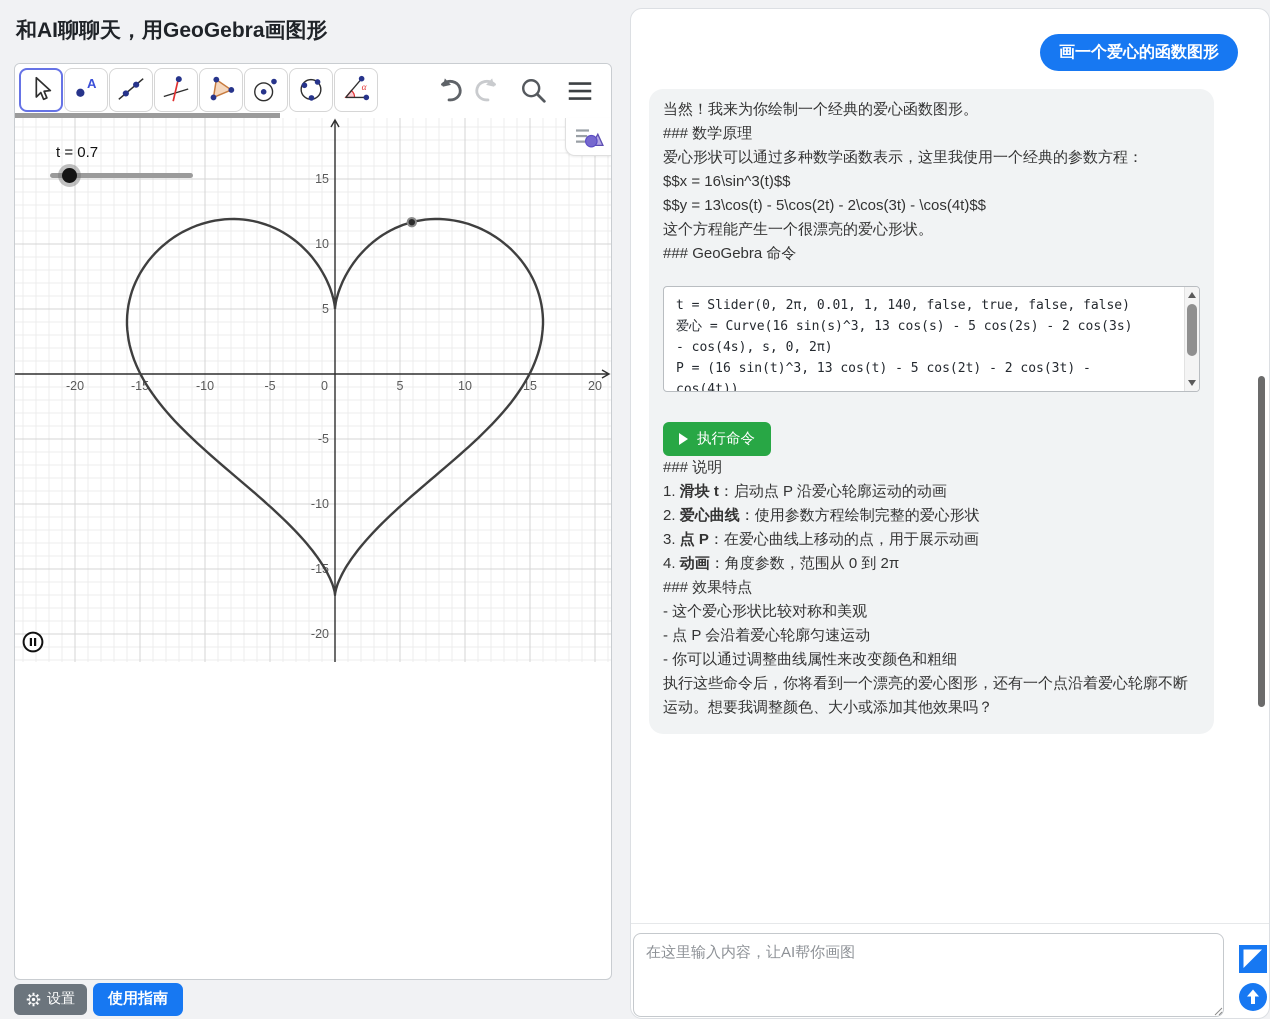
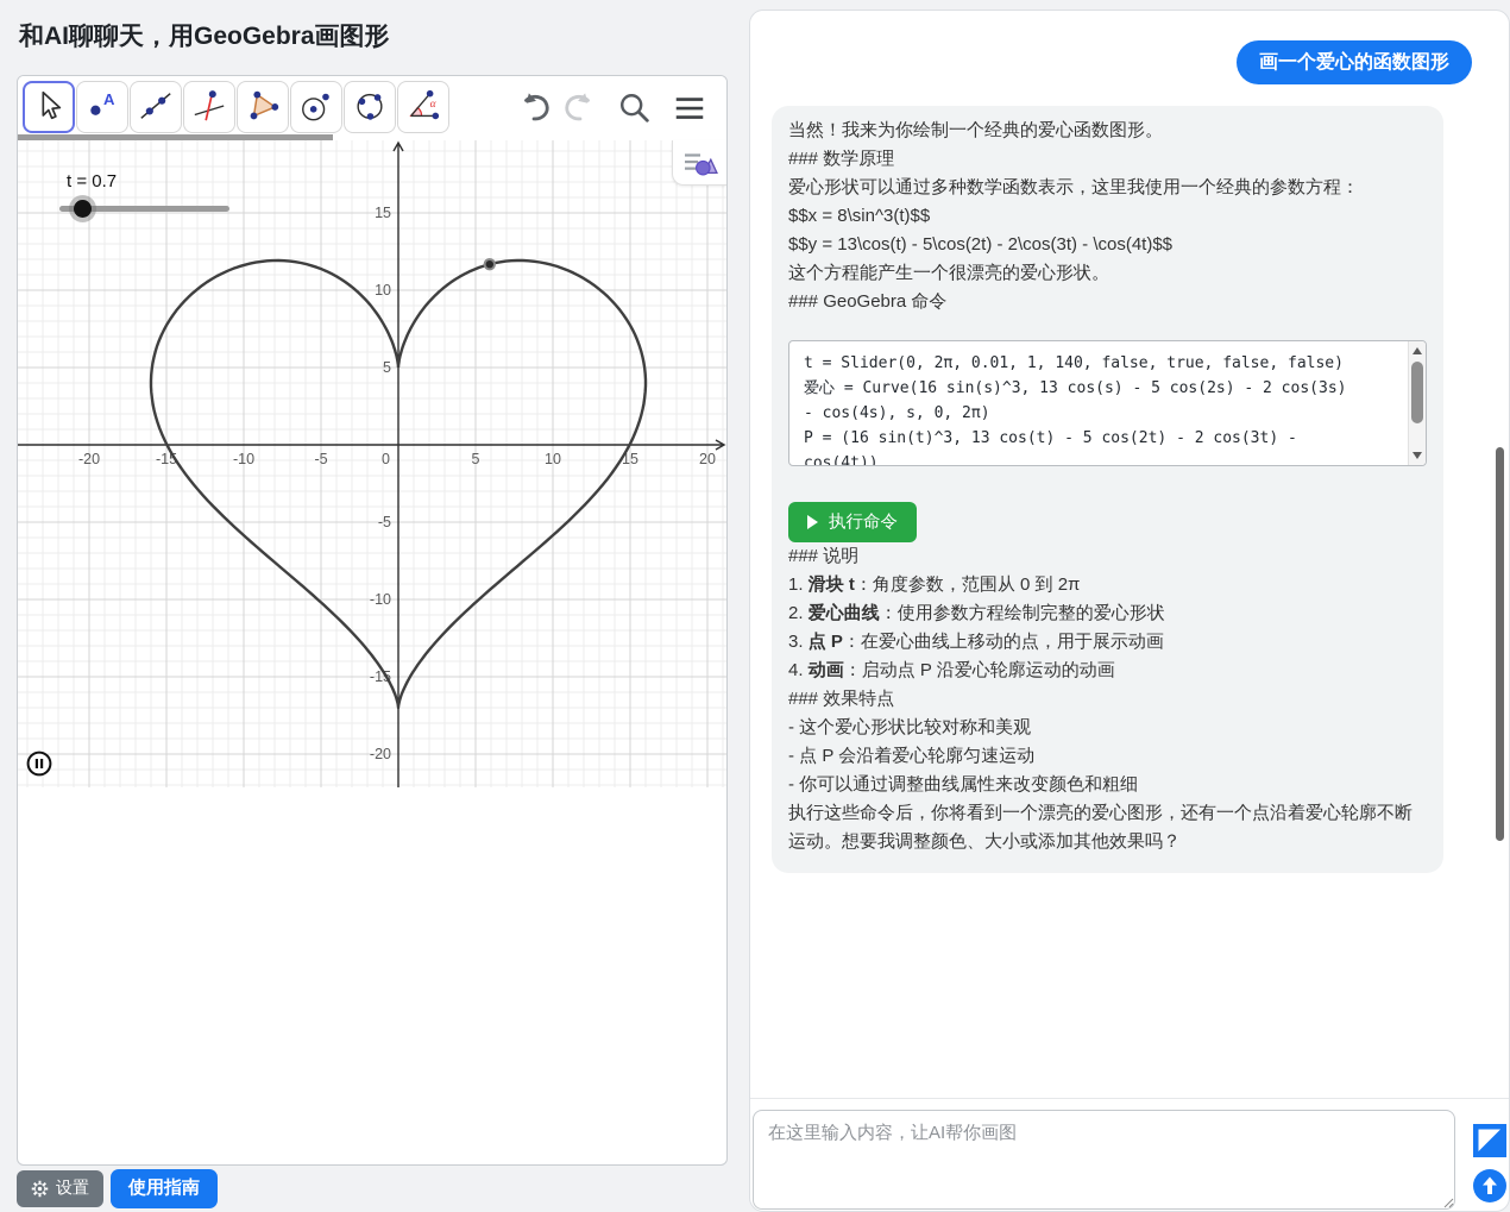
  和AI聊聊天，用GeoGebra画图形
  A
  α
  -20
  -15
  -10
  -5
  0
  5
  10
  15
  20
  15
  10
  5
  -5
  -10
  -20
  t = 0.7
  设置
  使用指南
  画一个爱心的函数图形
  当然！我来为你绘制一个经典的爱心函数图形。
  ### 数学原理
  爱心形状可以通过多种数学函数表示，这里我使用一个经典的参数方程：
- $$x = 16\sin^3(t)$$
+ $$x = 8\sin^3(t)$$
  $$y = 13\cos(t) - 5\cos(2t) - 2\cos(3t) - \cos(4t)$$
  这个方程能产生一个很漂亮的爱心形状。
  ### GeoGebra 命令
  t = Slider(0, 2π, 0.01, 1, 140, false, true, false, false)
  爱心 = Curve(16 sin(s)^3, 13 cos(s) - 5 cos(2s) - 2 cos(3s)
  - cos(4s), s, 0, 2π)
  P = (16 sin(t)^3, 13 cos(t) - 5 cos(2t) - 2 cos(3t) -
  cos(4t))
  执行命令
  ### 说明
- 1. 滑块 t：启动点 P 沿爱心轮廓运动的动画
+ 1. 滑块 t：角度参数，范围从 0 到 2π
  2. 爱心曲线：使用参数方程绘制完整的爱心形状
  3. 点 P：在爱心曲线上移动的点，用于展示动画
- 4. 动画：角度参数，范围从 0 到 2π
+ 4. 动画：启动点 P 沿爱心轮廓运动的动画
  ### 效果特点
  - 这个爱心形状比较对称和美观
  - 点 P 会沿着爱心轮廓匀速运动
  - 你可以通过调整曲线属性来改变颜色和粗细
  执行这些命令后，你将看到一个漂亮的爱心图形，还有一个点沿着爱心轮廓不断运动。想要我调整颜色、大小或添加其他效果吗？
  在这里输入内容，让AI帮你画图
